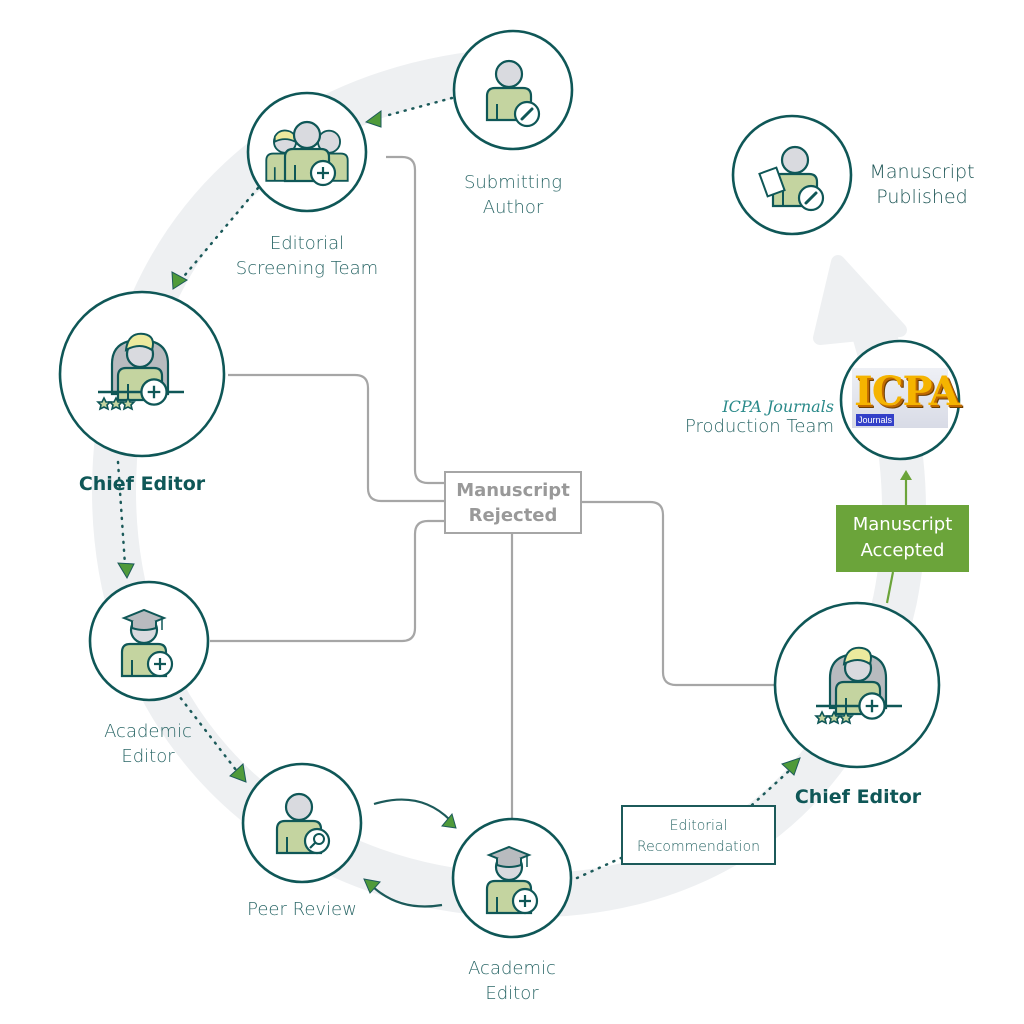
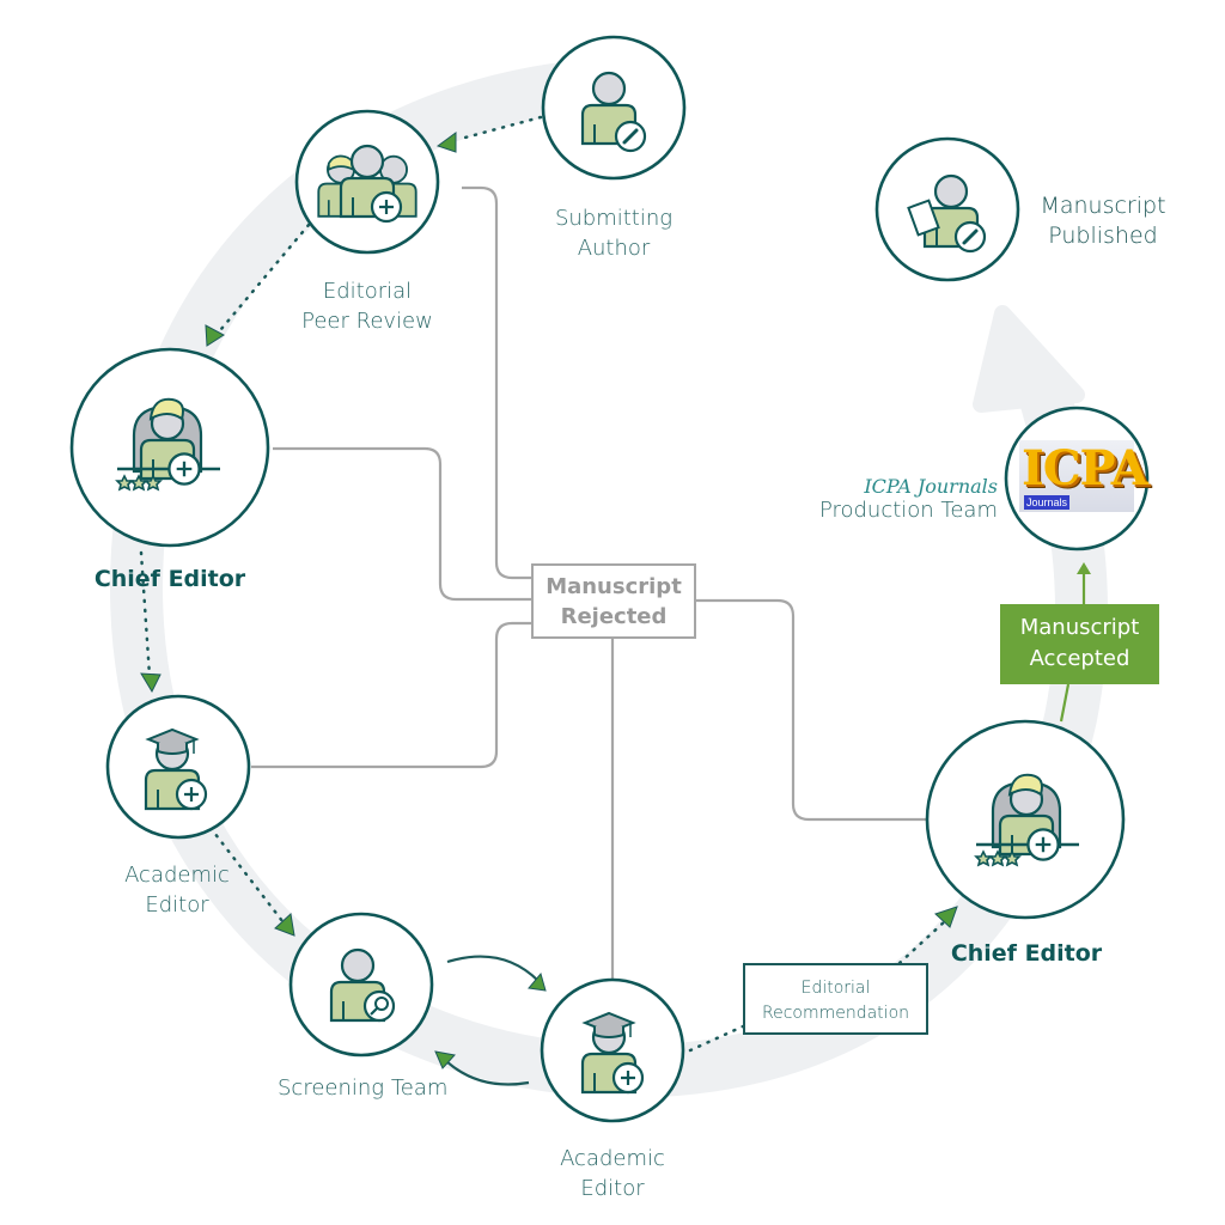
  ICPA
  Journals
  Submitting
  Author
  Editorial
- Screening Team
+ Peer Review
  Chief Editor
  Academic
  Editor
- Peer Review
+ Screening Team
  Academic
  Editor
  Chief Editor
  ICPA Journals
  Production Team
  Manuscript
  Published
  Manuscript
  Rejected
  Manuscript
  Accepted
  Editorial
  Recommendation
